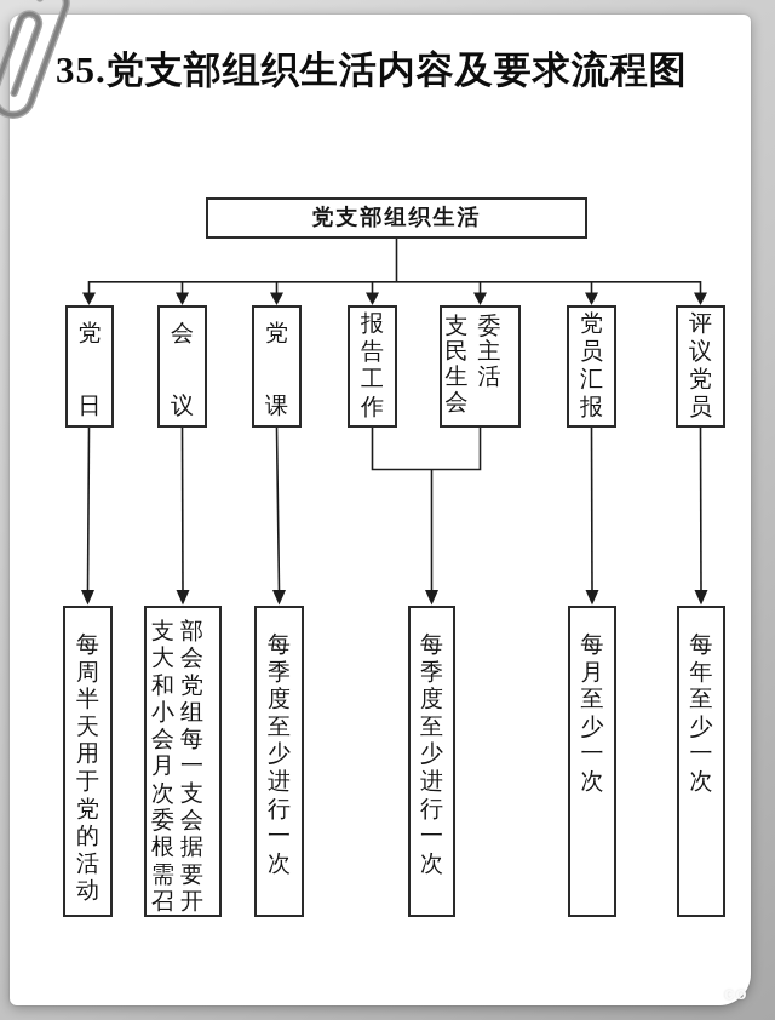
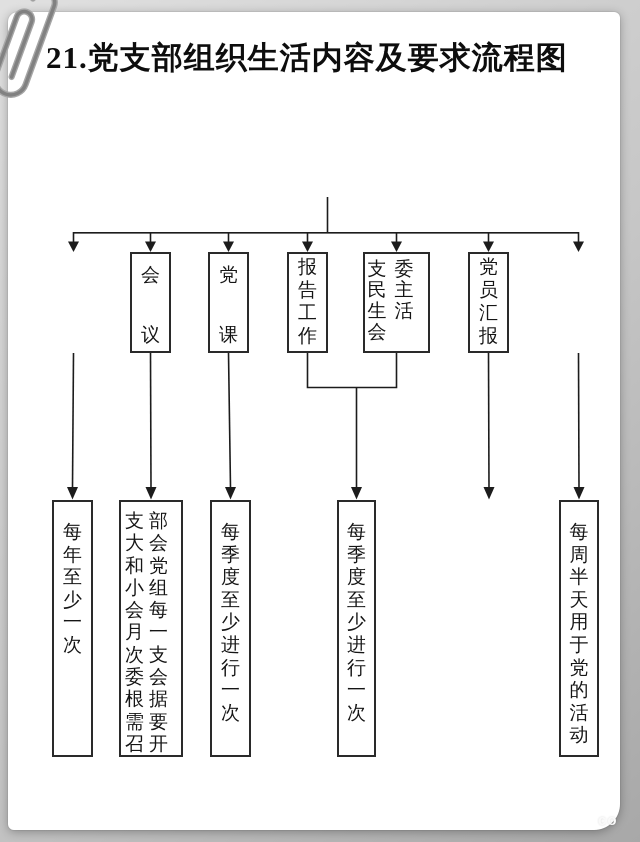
- 35.党支部组织生活内容及要求流程图
+ 21.党支部组织生活内容及要求流程图
- 党支部组织生活
- 党日
  会议
  党课
  报告工作
  支委民主生活会
  党员汇报
- 评议党员
- 每周半天用于党的活动
+ 每年至少一次
  支部大会和党小组会每月一次支委会根据需要召开
  每季度至少进行一次
  每季度至少进行一次
- 每月至少一次
- 每年至少一次
+ 每周半天用于党的活动
  co
